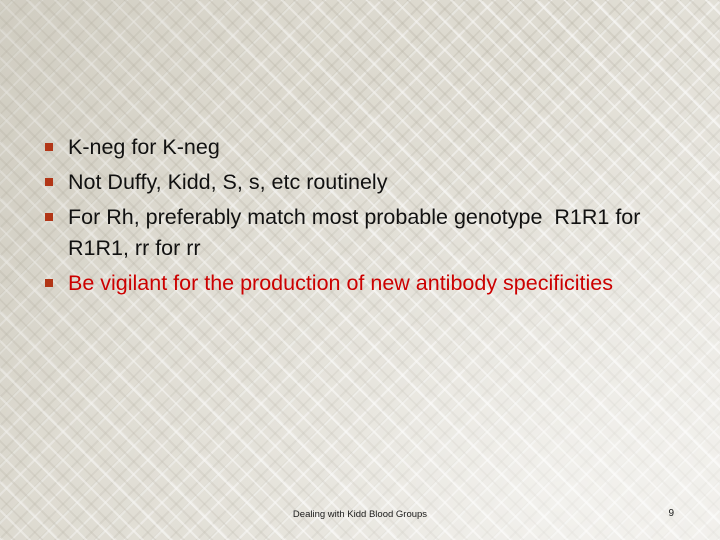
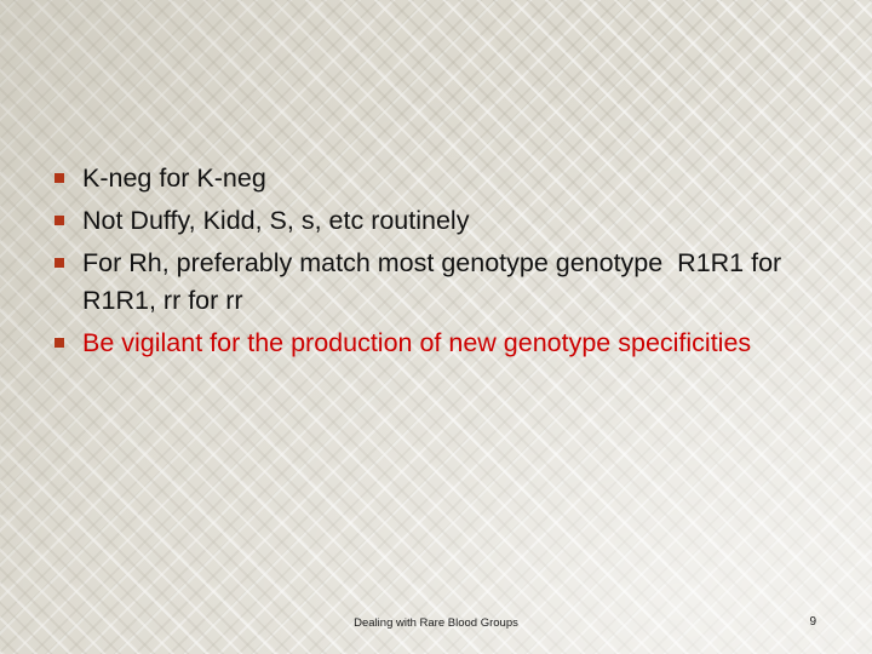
  K-neg for K-neg
  Not Duffy, Kidd, S, s, etc routinely
- For Rh, preferably match most probable genotype R1R1 for R1R1, rr for rr
+ For Rh, preferably match most genotype genotype R1R1 for R1R1, rr for rr
- Be vigilant for the production of new antibody specificities
+ Be vigilant for the production of new genotype specificities
- Dealing with Kidd Blood Groups
+ Dealing with Rare Blood Groups
  9
